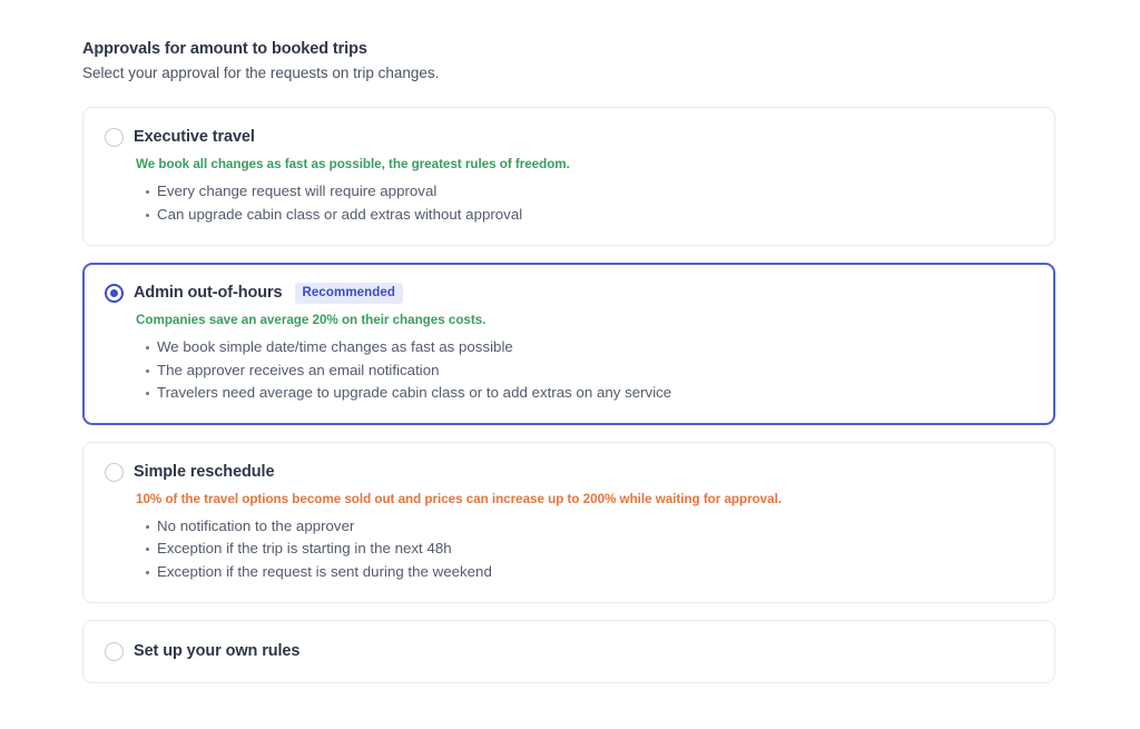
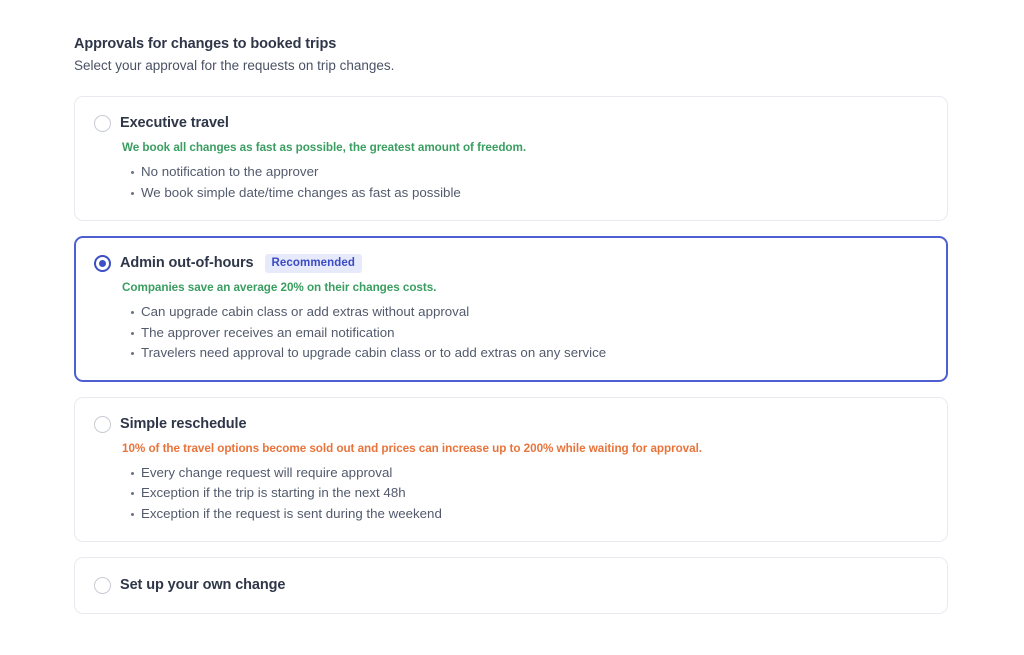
- Approvals for amount to booked trips
+ Approvals for changes to booked trips
  Select your approval for the requests on trip changes.
  Executive travel
- We book all changes as fast as possible, the greatest rules of freedom.
+ We book all changes as fast as possible, the greatest amount of freedom.
- Every change request will require approval
+ No notification to the approver
- Can upgrade cabin class or add extras without approval
+ We book simple date/time changes as fast as possible
  Admin out-of-hours
  Recommended
  Companies save an average 20% on their changes costs.
- We book simple date/time changes as fast as possible
+ Can upgrade cabin class or add extras without approval
  The approver receives an email notification
- Travelers need average to upgrade cabin class or to add extras on any service
+ Travelers need approval to upgrade cabin class or to add extras on any service
  Simple reschedule
  10% of the travel options become sold out and prices can increase up to 200% while waiting for approval.
- No notification to the approver
+ Every change request will require approval
  Exception if the trip is starting in the next 48h
  Exception if the request is sent during the weekend
- Set up your own rules
+ Set up your own change
